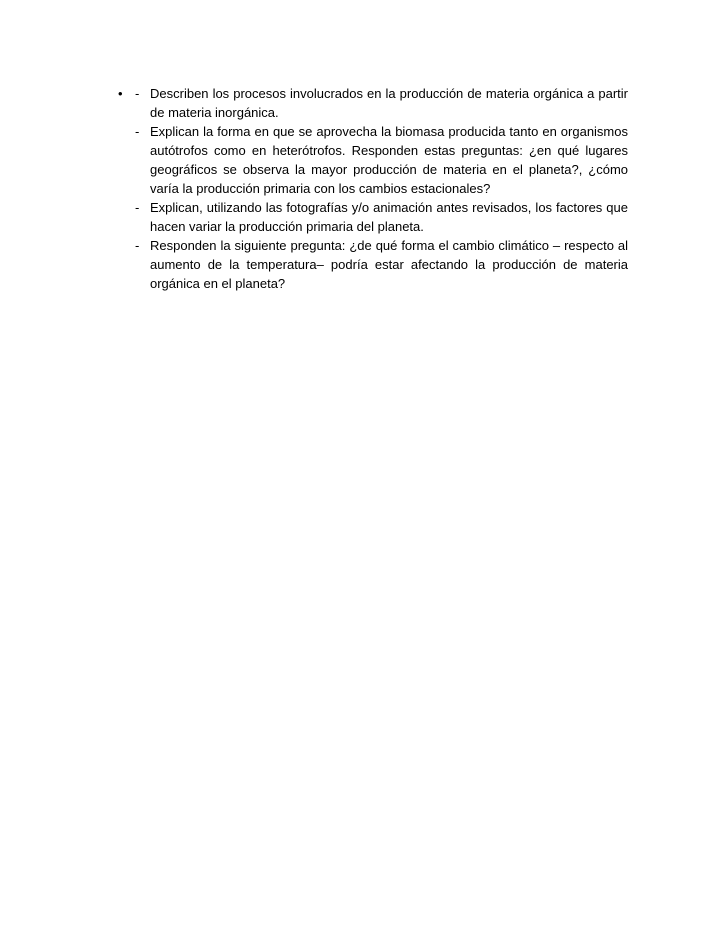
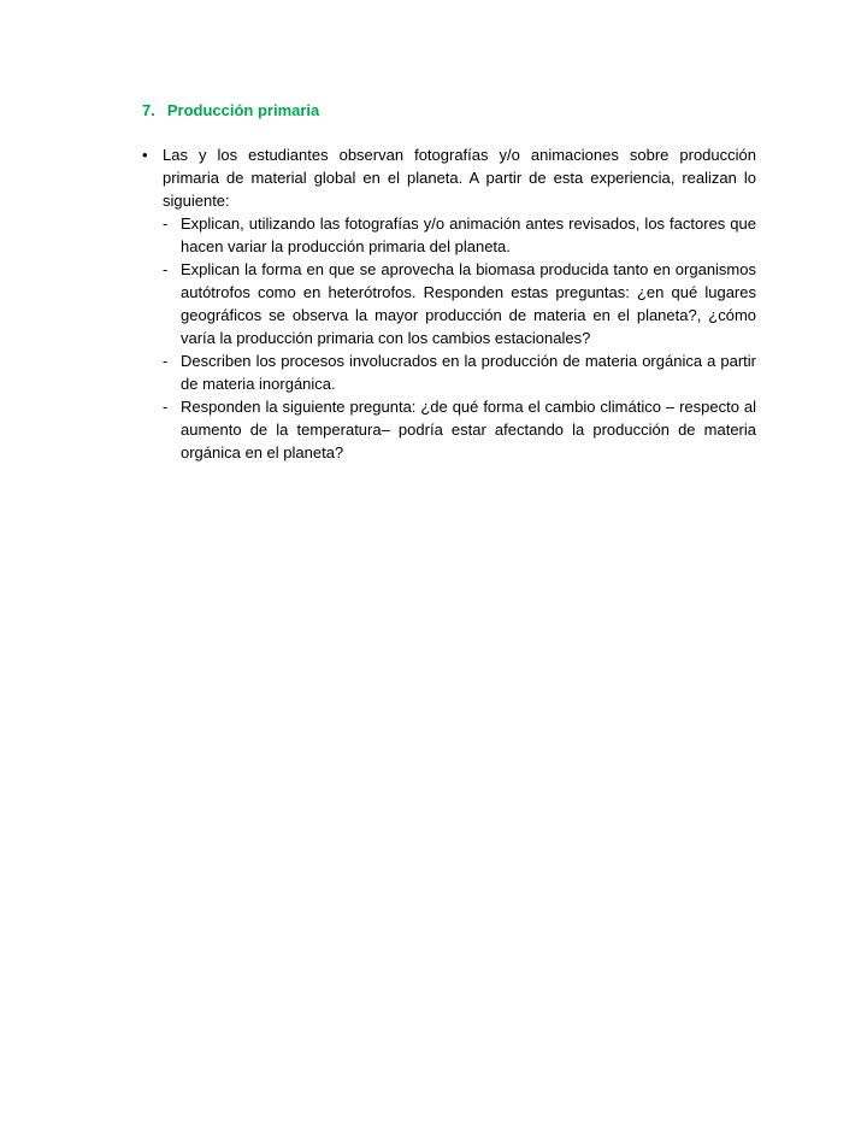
+ 7. Producción primaria
  •
+ Las y los estudiantes observan fotografías y/o animaciones sobre producción primaria de material global en el planeta. A partir de esta experiencia, realizan lo siguiente:
  -
- Describen los procesos involucrados en la producción de materia orgánica a partir de materia inorgánica.
+ Explican, utilizando las fotografías y/o animación antes revisados, los factores que hacen variar la producción primaria del planeta.
  -
  Explican la forma en que se aprovecha la biomasa producida tanto en organismos autótrofos como en heterótrofos. Responden estas preguntas: ¿en qué lugares geográficos se observa la mayor producción de materia en el planeta?, ¿cómo varía la producción primaria con los cambios estacionales?
  -
- Explican, utilizando las fotografías y/o animación antes revisados, los factores que hacen variar la producción primaria del planeta.
+ Describen los procesos involucrados en la producción de materia orgánica a partir de materia inorgánica.
  -
  Responden la siguiente pregunta: ¿de qué forma el cambio climático – respecto al aumento de la temperatura– podría estar afectando la producción de materia orgánica en el planeta?
